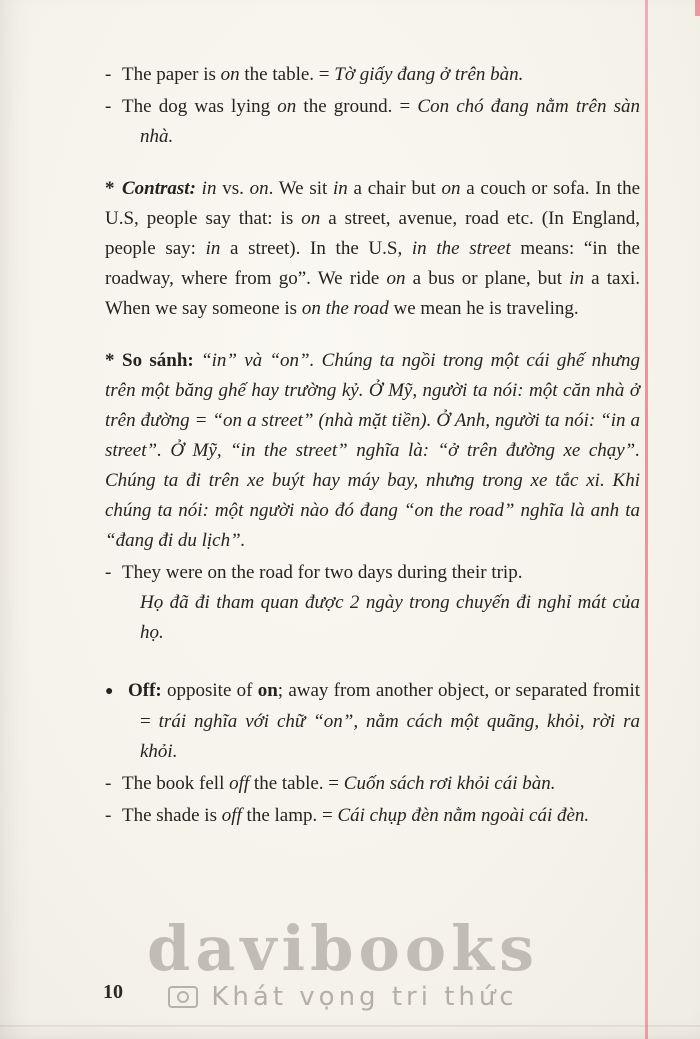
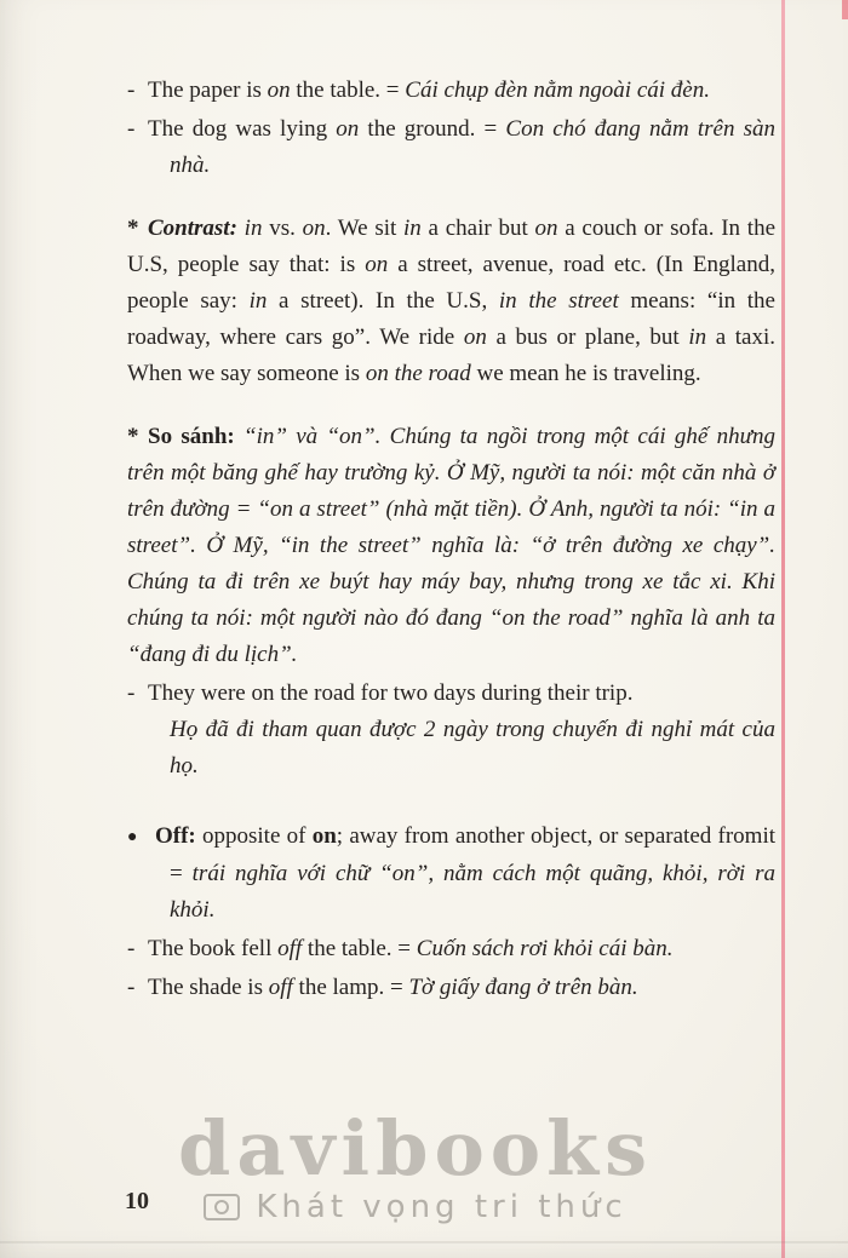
- - The paper is on the table. = Tờ giấy đang ở trên bàn.
+ - The paper is on the table. = Cái chụp đèn nằm ngoài cái đèn.
  - The dog was lying on the ground. = Con chó đang nằm trên sàn nhà.
- * Contrast: in vs. on. We sit in a chair but on a couch or sofa. In the U.S, people say that: is on a street, avenue, road etc. (In England, people say: in a street). In the U.S, in the street means: “in the roadway, where from go”. We ride on a bus or plane, but in a taxi. When we say someone is on the road we mean he is traveling.
+ * Contrast: in vs. on. We sit in a chair but on a couch or sofa. In the U.S, people say that: is on a street, avenue, road etc. (In England, people say: in a street). In the U.S, in the street means: “in the roadway, where cars go”. We ride on a bus or plane, but in a taxi. When we say someone is on the road we mean he is traveling.
  * So sánh: “in” và “on”. Chúng ta ngồi trong một cái ghế nhưng trên một băng ghế hay trường kỷ. Ở Mỹ, người ta nói: một căn nhà ở trên đường = “on a street” (nhà mặt tiền). Ở Anh, người ta nói: “in a street”. Ở Mỹ, “in the street” nghĩa là: “ở trên đường xe chạy”. Chúng ta đi trên xe buýt hay máy bay, nhưng trong xe tắc xi. Khi chúng ta nói: một người nào đó đang “on the road” nghĩa là anh ta “đang đi du lịch”.
  - They were on the road for two days during their trip.
  Họ đã đi tham quan được 2 ngày trong chuyến đi nghỉ mát của họ.
  ● Off: opposite of on; away from another object, or separated fromit = trái nghĩa với chữ “on”, nằm cách một quãng, khỏi, rời ra khỏi.
  - The book fell off the table. = Cuốn sách rơi khỏi cái bàn.
- - The shade is off the lamp. = Cái chụp đèn nằm ngoài cái đèn.
+ - The shade is off the lamp. = Tờ giấy đang ở trên bàn.
  davibooks
  Khát vọng tri thức
  10
